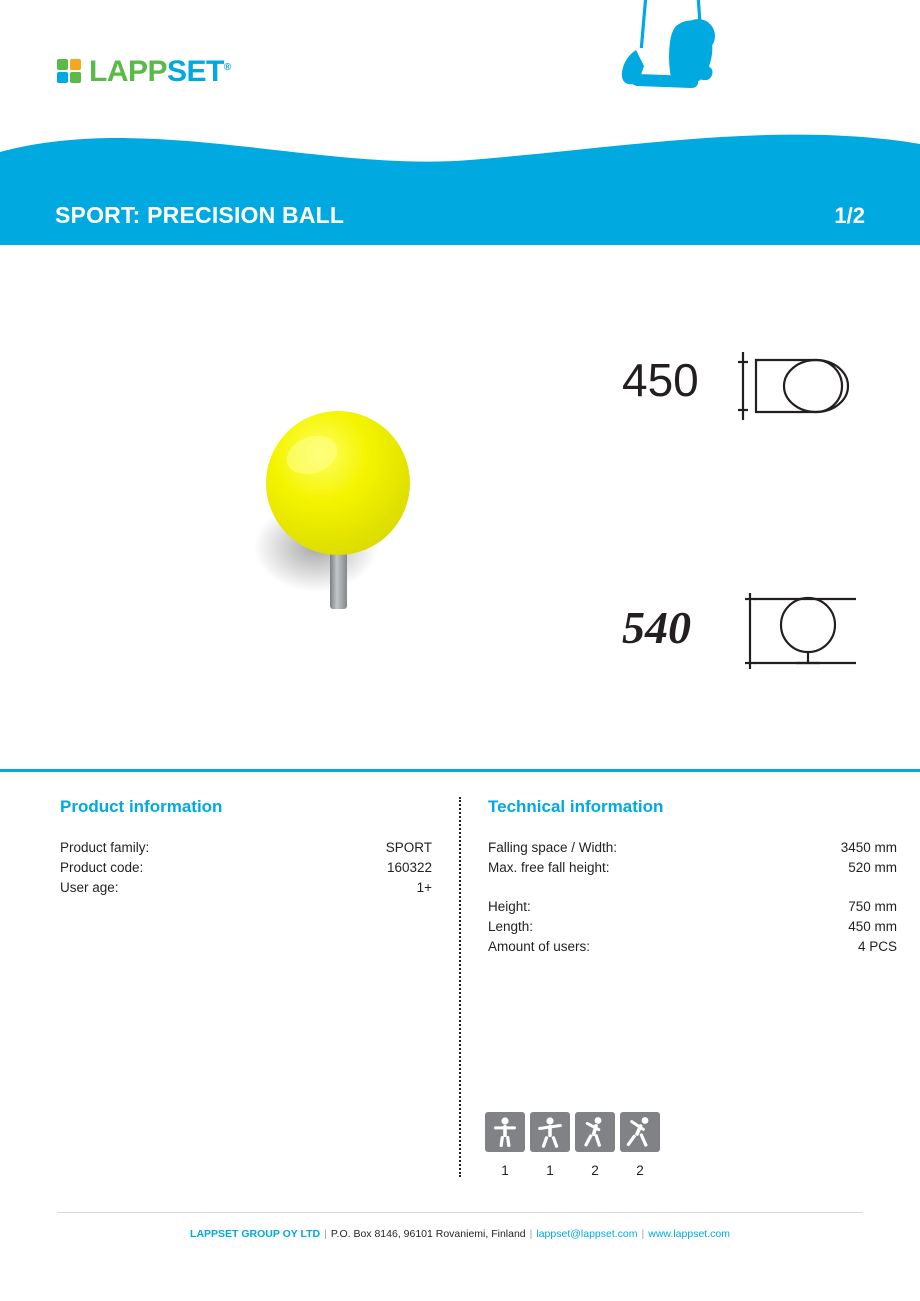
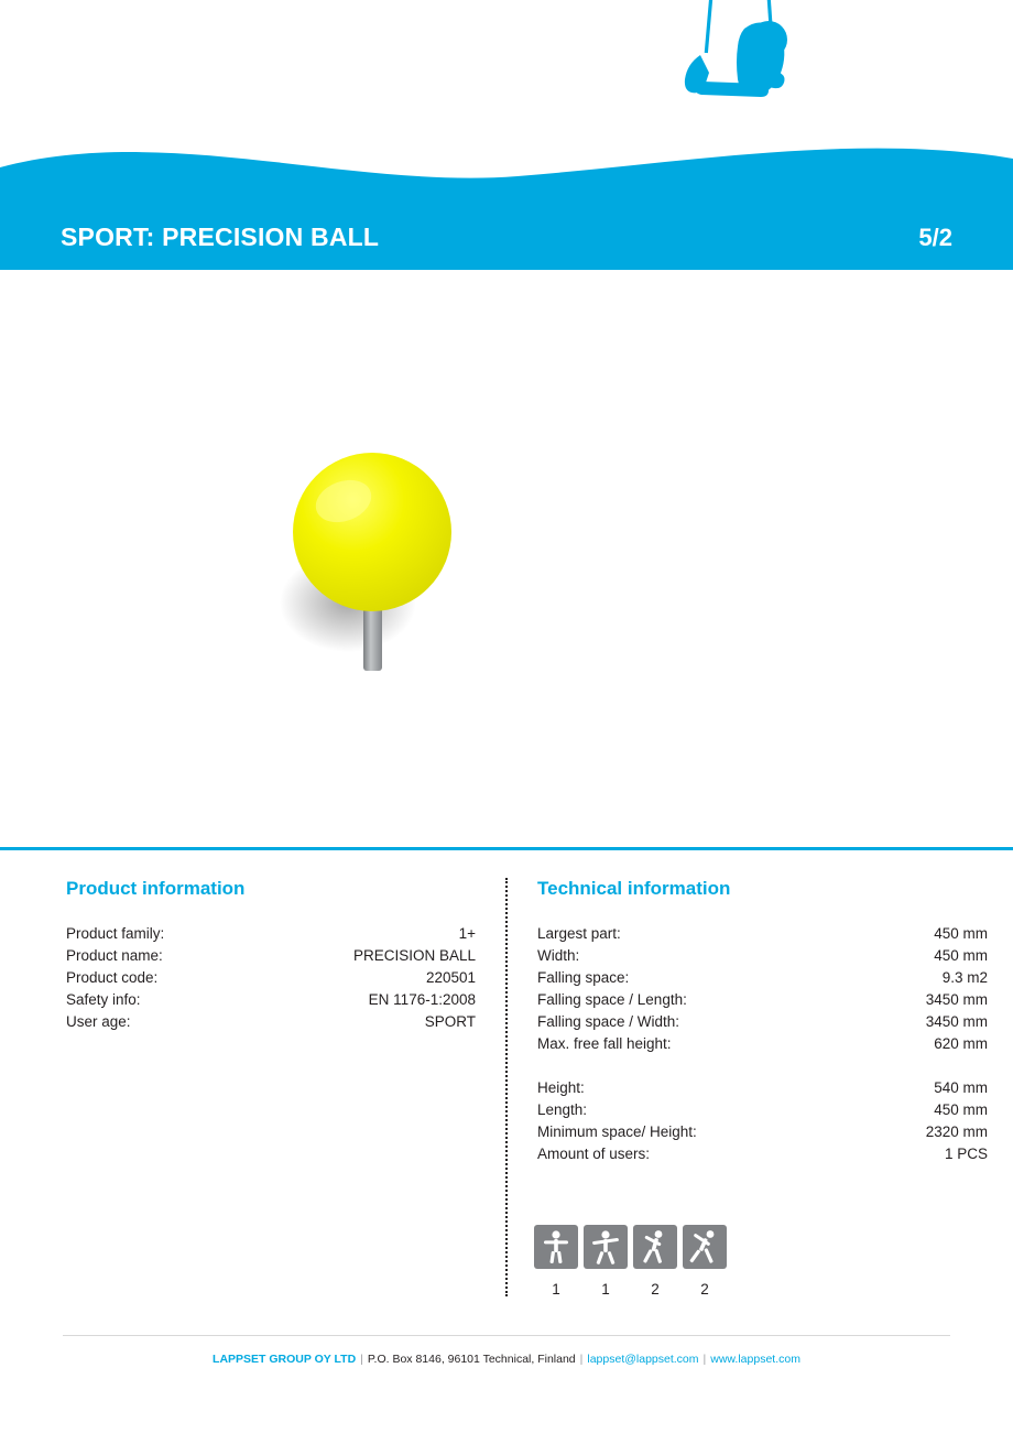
- LAPPSET®
  SPORT: PRECISION BALL
- 1/2
+ 5/2
- 450
- 540
  Product information
- Product family:	SPORT
+ Product family:	1+
+ Product name:	PRECISION BALL
- Product code:	160322
+ Product code:	220501
+ Safety info:	EN 1176-1:2008
- User age:	1+
+ User age:	SPORT
  Technical information
+ Largest part:	450 mm
+ Width:	450 mm
+ Falling space:	9.3 m2
+ Falling space / Length:	3450 mm
  Falling space / Width:	3450 mm
- Max. free fall height:	520 mm
+ Max. free fall height:	620 mm
- Height:	750 mm
+ Height:	540 mm
  Length:	450 mm
+ Minimum space/ Height:	2320 mm
- Amount of users:	4 PCS
+ Amount of users:	1 PCS
  1
  1
  2
  2
- LAPPSET GROUP OY LTD | P.O. Box 8146, 96101 Rovaniemi, Finland | lappset@lappset.com | www.lappset.com
+ LAPPSET GROUP OY LTD | P.O. Box 8146, 96101 Technical, Finland | lappset@lappset.com | www.lappset.com
